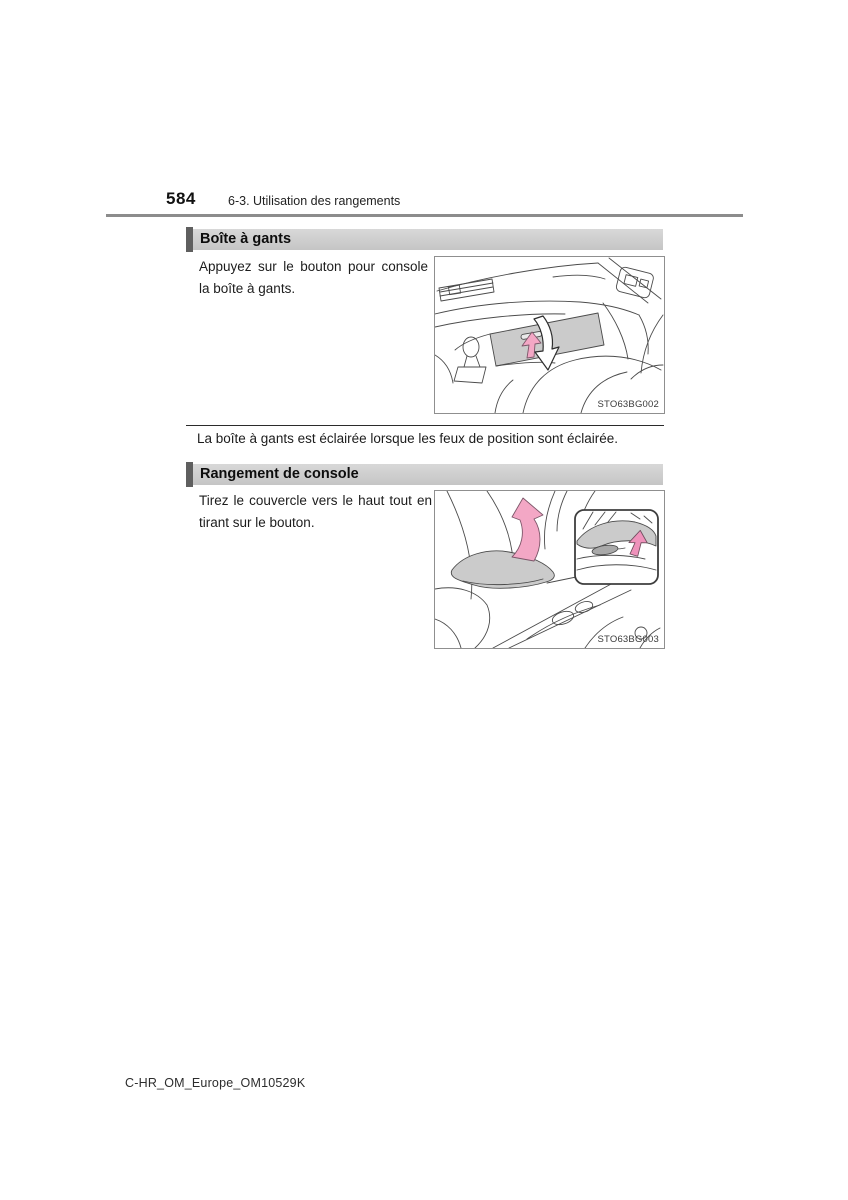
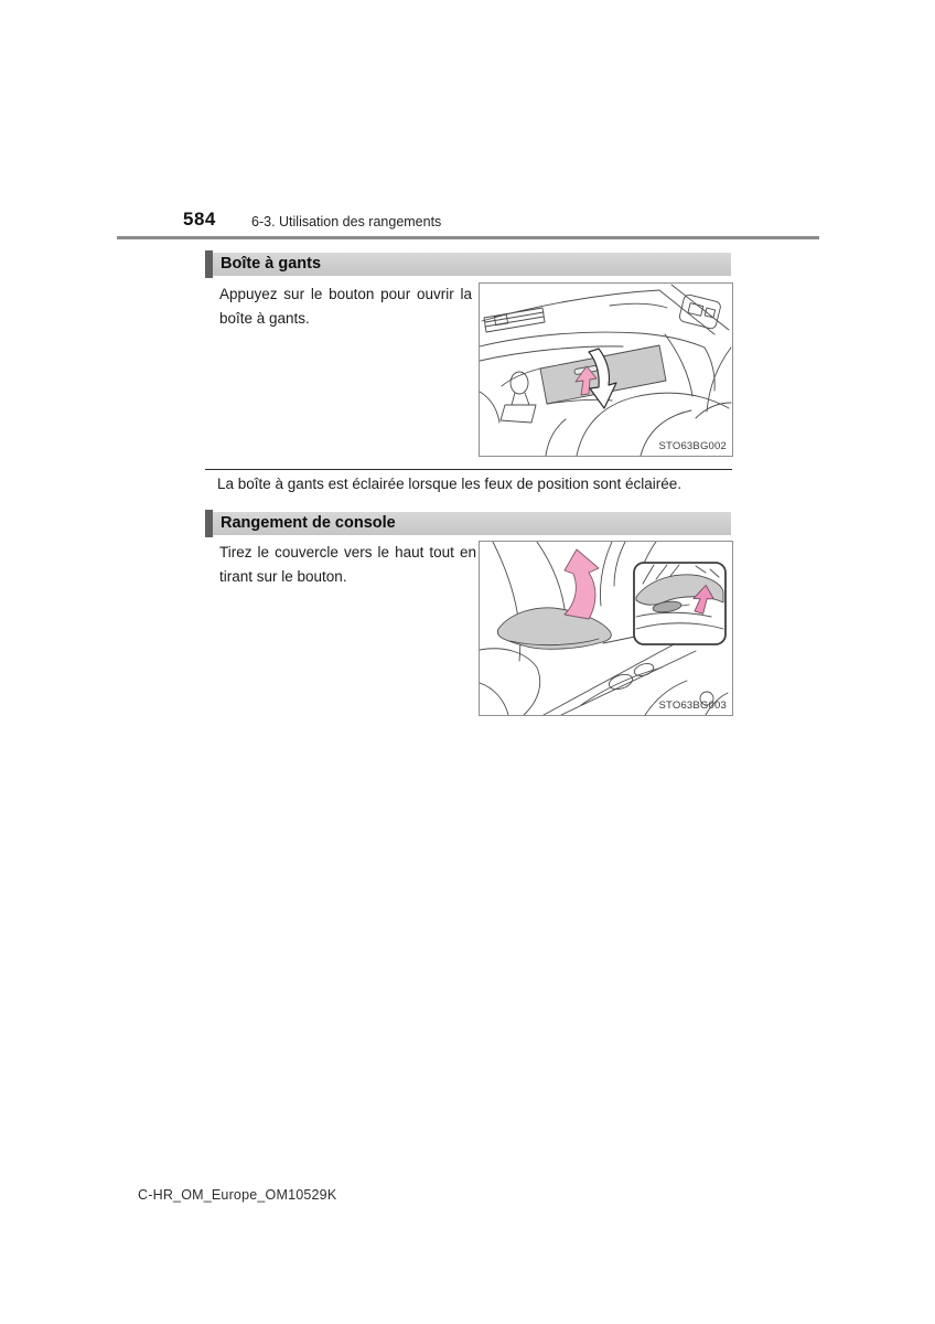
  584
  6-3. Utilisation des rangements
  Boîte à gants
- Appuyez sur le bouton pour console la boîte à gants.
+ Appuyez sur le bouton pour ouvrir la boîte à gants.
  STO63BG002
  La boîte à gants est éclairée lorsque les feux de position sont éclairée.
  Rangement de console
  Tirez le couvercle vers le haut tout en tirant sur le bouton.
  STO63BG003
  C-HR_OM_Europe_OM10529K
